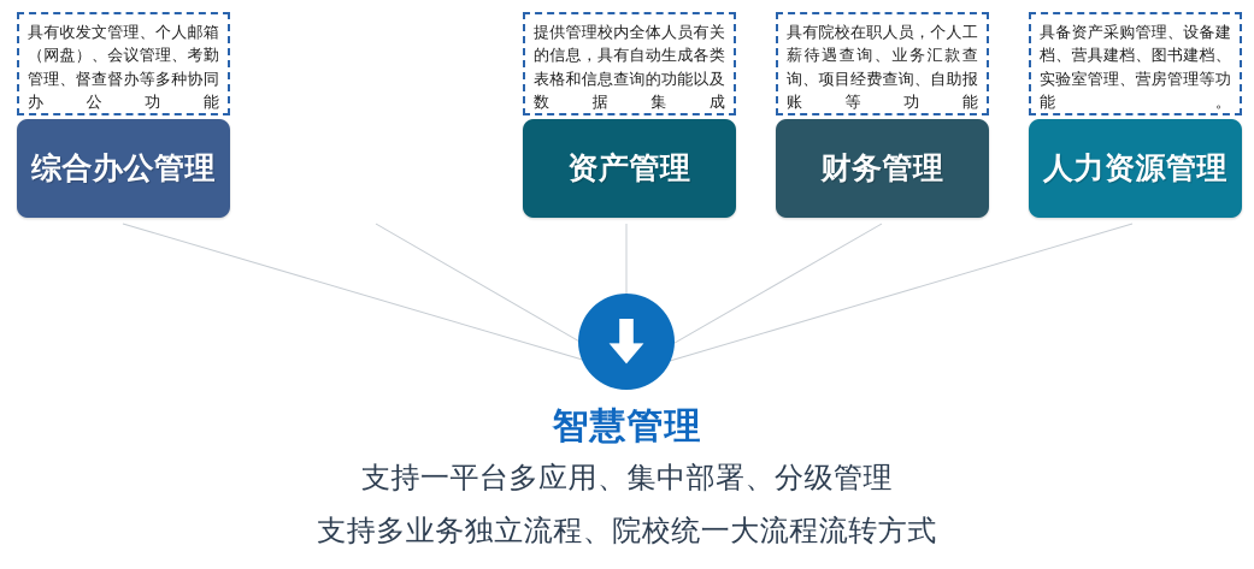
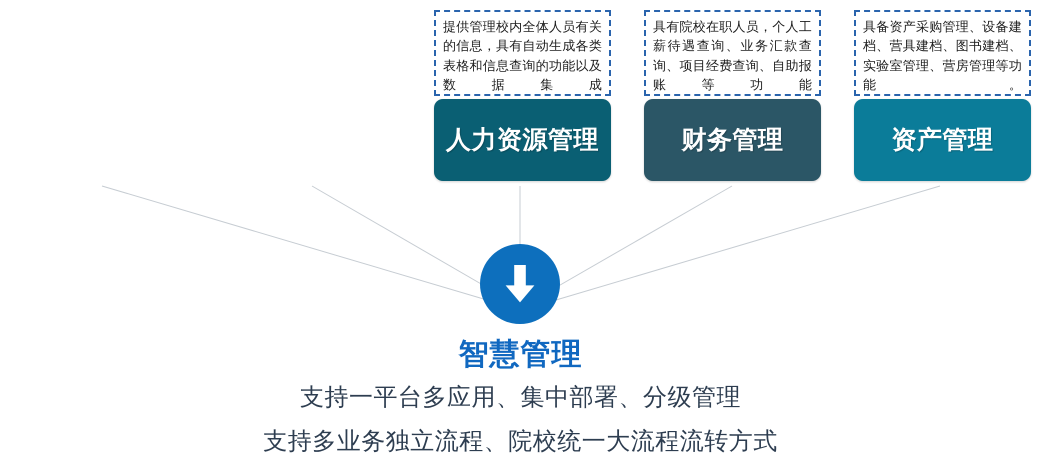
- 具有收发文管理、个人邮箱（网盘）、会议管理、考勤管理、督查督办等多种协同办公功能
- 综合办公管理
  提供管理校内全体人员有关的信息，具有自动生成各类表格和信息查询的功能以及数据集成
- 资产管理
+ 人力资源管理
  具有院校在职人员，个人工薪待遇查询、业务汇款查询、项目经费查询、自助报账等功能
  财务管理
  具备资产采购管理、设备建档、营具建档、图书建档、实验室管理、营房管理等功能。
- 人力资源管理
+ 资产管理
  智慧管理
  支持一平台多应用、集中部署、分级管理
  支持多业务独立流程、院校统一大流程流转方式
